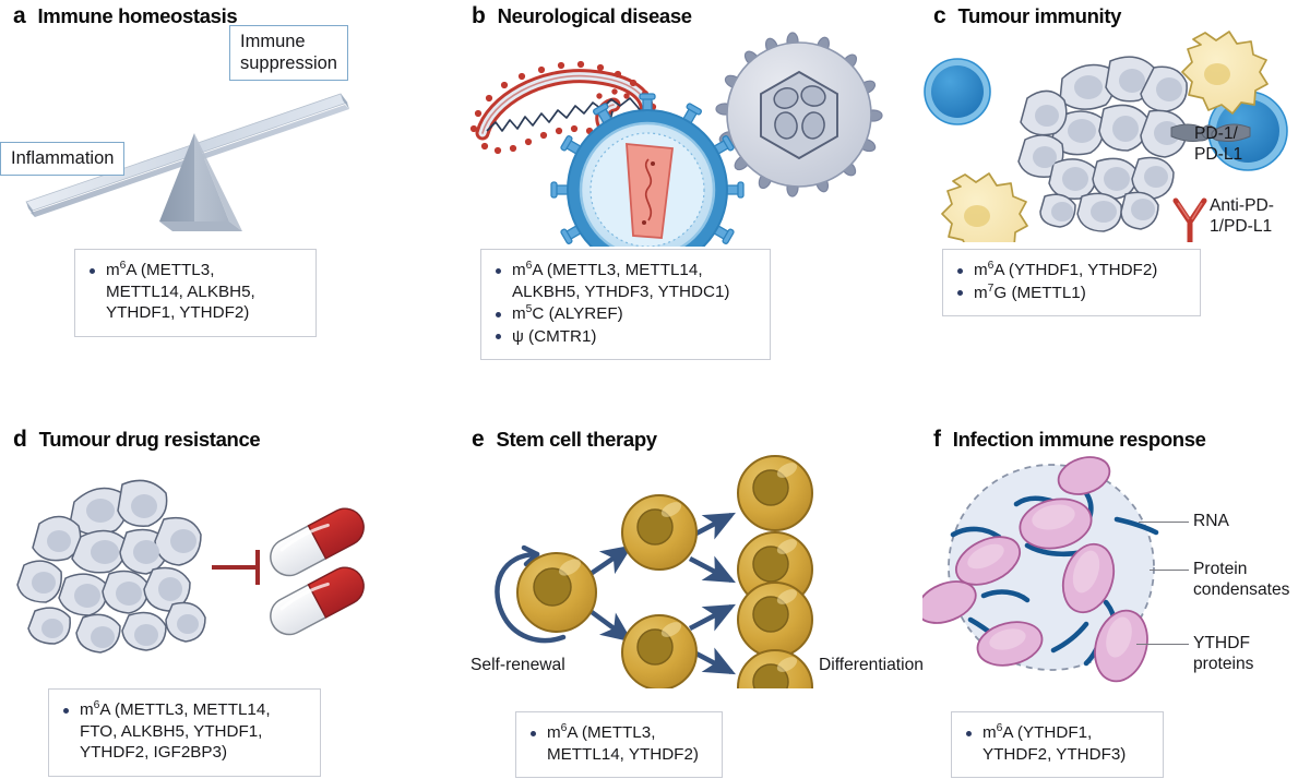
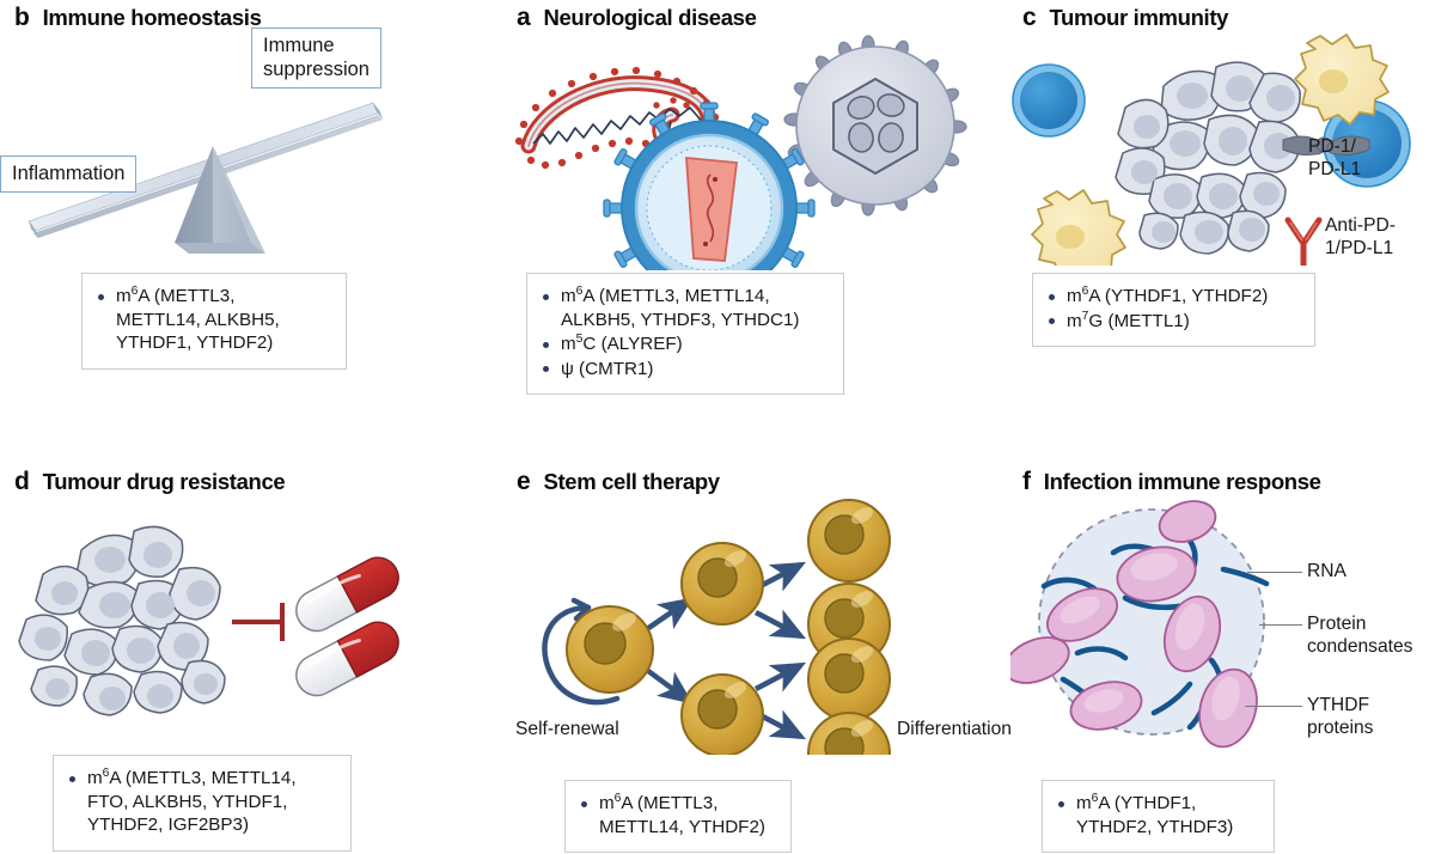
- a
+ b
  Immune homeostasis
  Inflammation
  Immune
  suppression
  m6A (METTL3,
  METTL14, ALKBH5,
  YTHDF1, YTHDF2)
- b
+ a
  Neurological disease
  m6A (METTL3, METTL14,
  ALKBH5, YTHDF3, YTHDC1)
  m5C (ALYREF)
  ψ (CMTR1)
  c
  Tumour immunity
  PD-1/
  PD-L1
  Anti-PD-1/PD-L1
  m6A (YTHDF1, YTHDF2)
  m7G (METTL1)
  d
  Tumour drug resistance
  m6A (METTL3, METTL14,
  FTO, ALKBH5, YTHDF1,
  YTHDF2, IGF2BP3)
  e
  Stem cell therapy
  Self-renewal
  Differentiation
  m6A (METTL3,
  METTL14, YTHDF2)
  f
  Infection immune response
  RNA
  Protein
  condensates
  YTHDF
  proteins
  m6A (YTHDF1,
  YTHDF2, YTHDF3)
